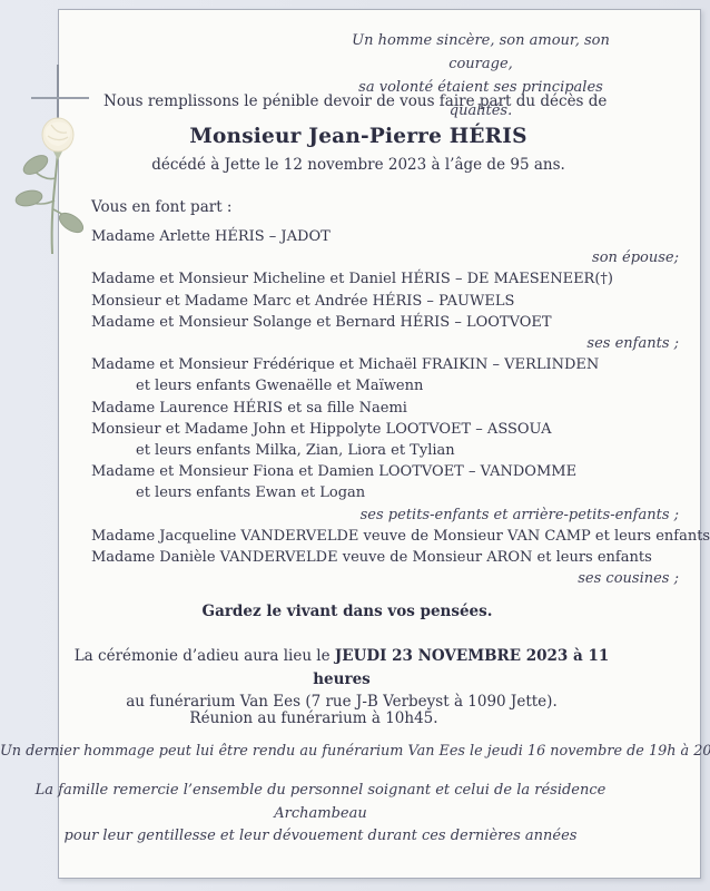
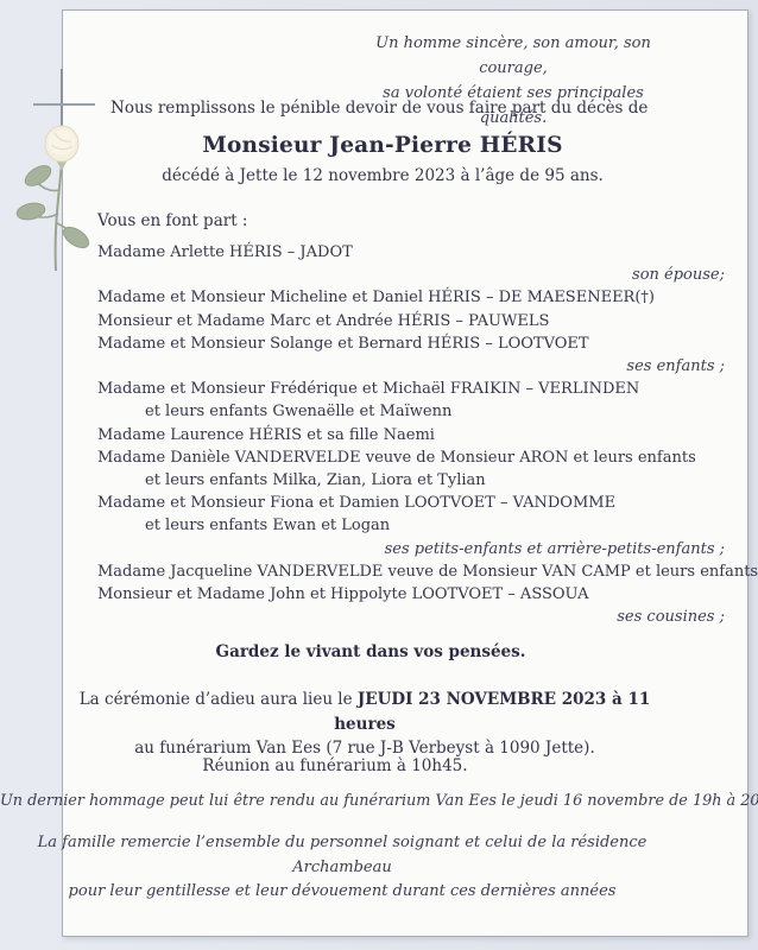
  Un homme sincère, son amour, son courage,
  sa volonté étaient ses principales qualités.
  Nous remplissons le pénible devoir de vous faire part du décès de
  Monsieur Jean-Pierre HÉRIS
  décédé à Jette le 12 novembre 2023 à l’âge de 95 ans.
  Vous en font part :
  Madame Arlette HÉRIS – JADOT
  son épouse;
  Madame et Monsieur Micheline et Daniel HÉRIS – DE MAESENEER(†)
  Monsieur et Madame Marc et Andrée HÉRIS – PAUWELS
  Madame et Monsieur Solange et Bernard HÉRIS – LOOTVOET
  ses enfants ;
  Madame et Monsieur Frédérique et Michaël FRAIKIN – VERLINDEN
  et leurs enfants Gwenaëlle et Maïwenn
  Madame Laurence HÉRIS et sa fille Naemi
- Monsieur et Madame John et Hippolyte LOOTVOET – ASSOUA
+ Madame Danièle VANDERVELDE veuve de Monsieur ARON et leurs enfants
  et leurs enfants Milka, Zian, Liora et Tylian
  Madame et Monsieur Fiona et Damien LOOTVOET – VANDOMME
  et leurs enfants Ewan et Logan
  ses petits-enfants et arrière-petits-enfants ;
  Madame Jacqueline VANDERVELDE veuve de Monsieur VAN CAMP et leurs enfants
- Madame Danièle VANDERVELDE veuve de Monsieur ARON et leurs enfants
+ Monsieur et Madame John et Hippolyte LOOTVOET – ASSOUA
  ses cousines ;
  Gardez le vivant dans vos pensées.
  La cérémonie d’adieu aura lieu le JEUDI 23 NOVEMBRE 2023 à 11 heures
  au funérarium Van Ees (7 rue J-B Verbeyst à 1090 Jette).
  Réunion au funérarium à 10h45.
  Un dernier hommage peut lui être rendu au funérarium Van Ees le jeudi 16 novembre de 19h à 20
  La famille remercie l’ensemble du personnel soignant et celui de la résidence Archambeau
  pour leur gentillesse et leur dévouement durant ces dernières années
